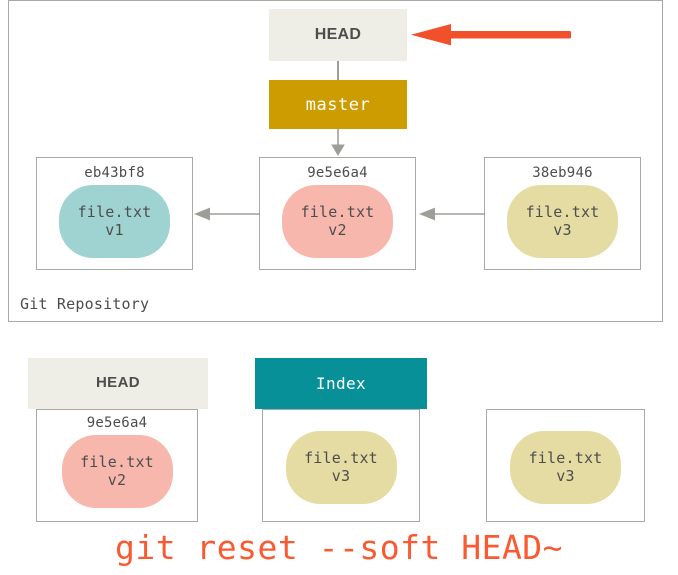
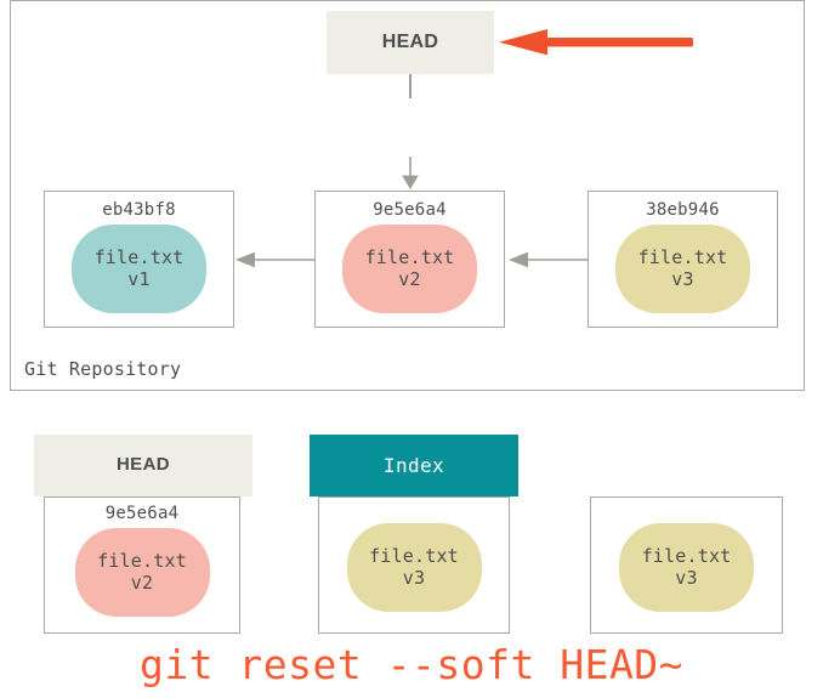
  Git Repository
  HEAD
- master
  eb43bf8
  file.txt
  v1
  9e5e6a4
  file.txt
  v2
  38eb946
  file.txt
  v3
  HEAD
  Index
  9e5e6a4
  file.txt
  v2
  file.txt
  v3
  file.txt
  v3
  git reset --soft HEAD~
